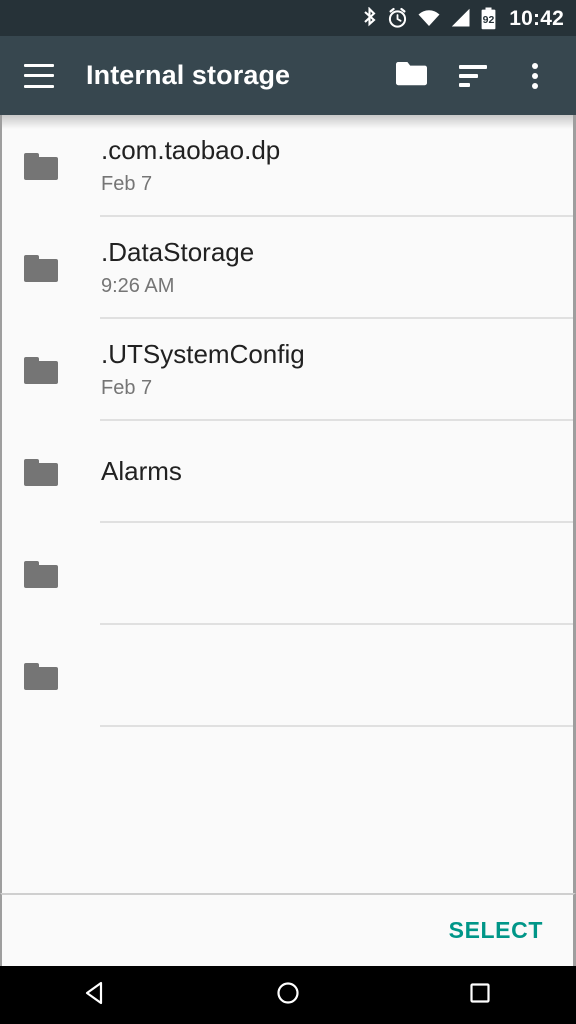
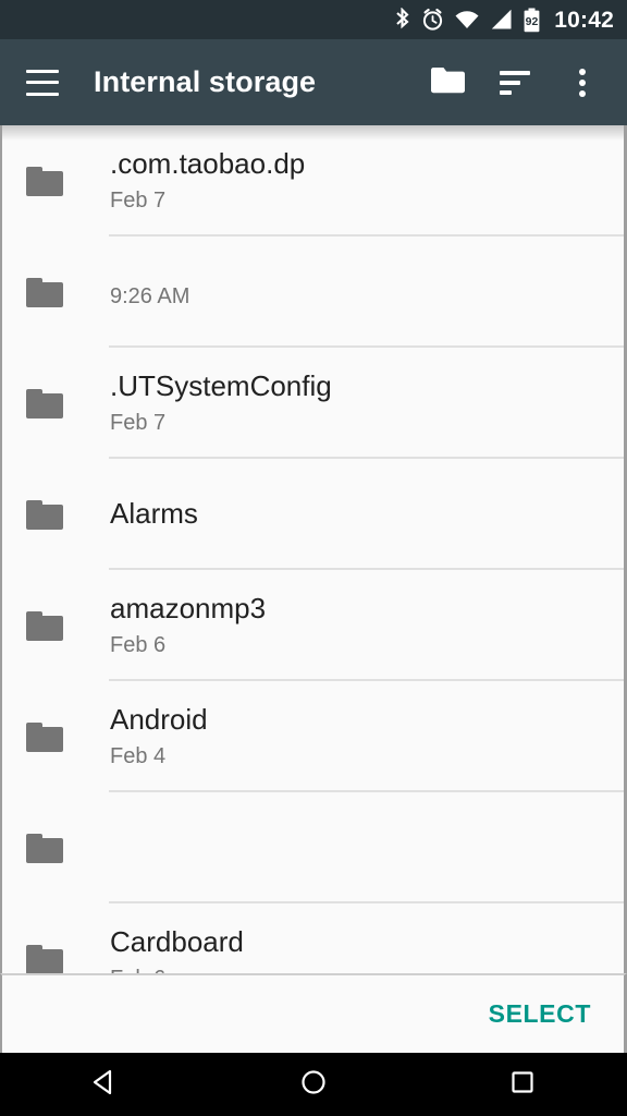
  92
  10:42
  Internal storage
  .com.taobao.dp
  Feb 7
- .DataStorage
  9:26 AM
  .UTSystemConfig
  Feb 7
  Alarms
+ amazonmp3
+ Feb 6
+ Android
+ Feb 4
+ Cardboard
  SELECT
